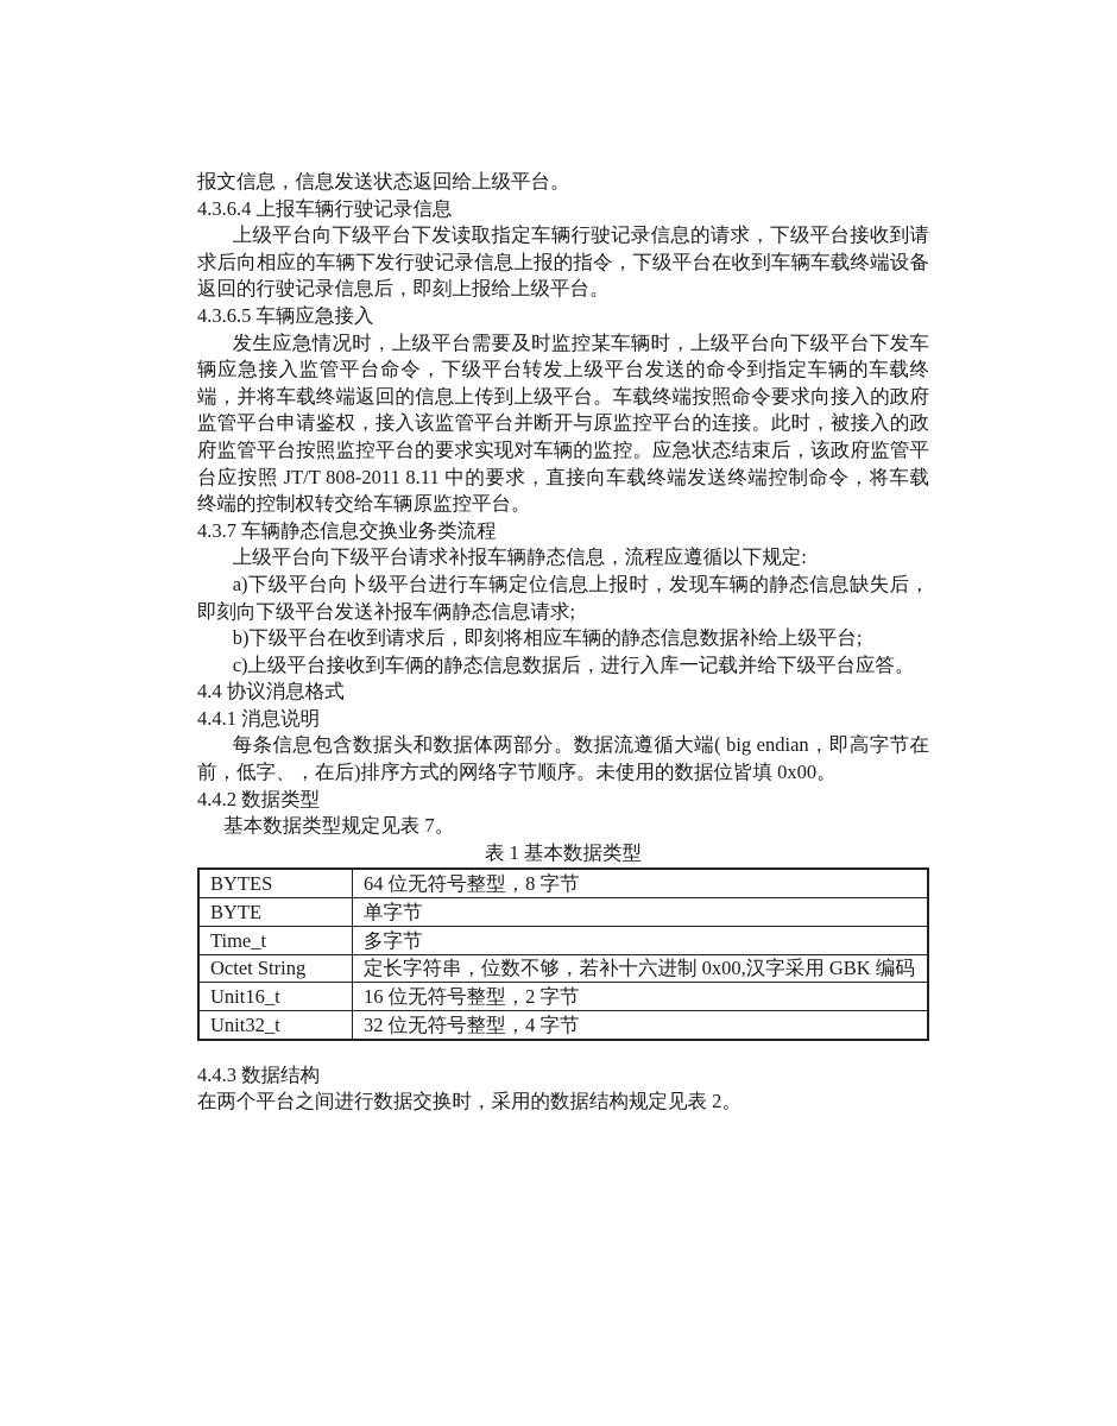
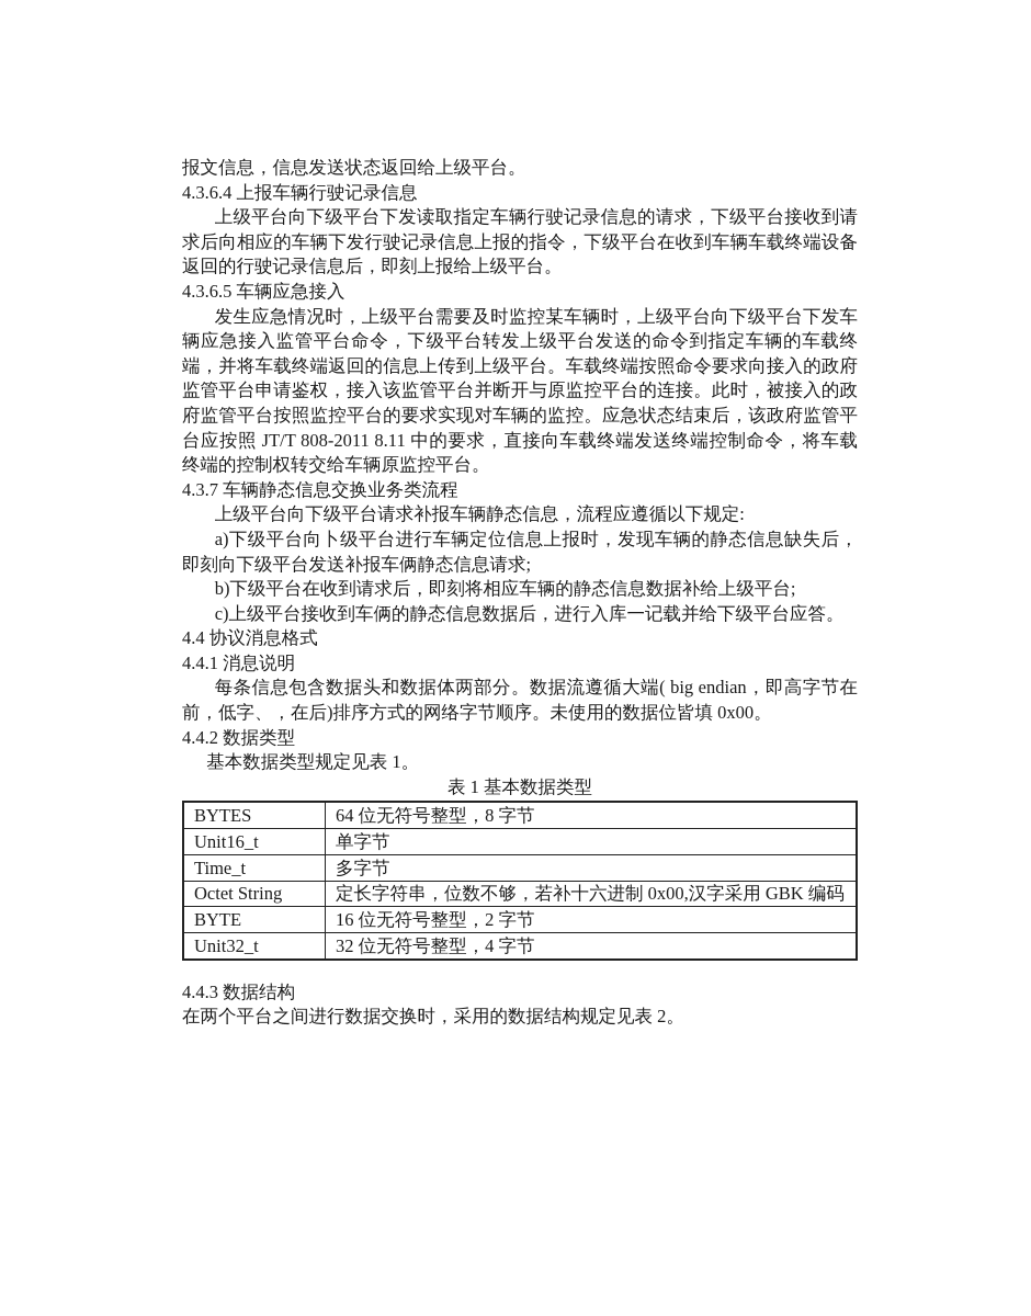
  报文信息，信息发送状态返回给上级平台。
  4.3.6.4 上报车辆行驶记录信息
  上级平台向下级平台下发读取指定车辆行驶记录信息的请求，下级平台接收到请求后向相应的车辆下发行驶记录信息上报的指令，下级平台在收到车辆车载终端设备返回的行驶记录信息后，即刻上报给上级平台。
  4.3.6.5 车辆应急接入
  发生应急情况时，上级平台需要及时监控某车辆时，上级平台向下级平台下发车辆应急接入监管平台命令，下级平台转发上级平台发送的命令到指定车辆的车载终端，并将车载终端返回的信息上传到上级平台。车载终端按照命令要求向接入的政府监管平台申请鉴权，接入该监管平台并断开与原监控平台的连接。此时，被接入的政府监管平台按照监控平台的要求实现对车辆的监控。应急状态结束后，该政府监管平台应按照 JT/T 808-2011 8.11 中的要求，直接向车载终端发送终端控制命令，将车载终端的控制权转交给车辆原监控平台。
  4.3.7 车辆静态信息交换业务类流程
  上级平台向下级平台请求补报车辆静态信息，流程应遵循以下规定:
  a)下级平台向卜级平台进行车辆定位信息上报时，发现车辆的静态信息缺失后，即刻向下级平台发送补报车俩静态信息请求;
  b)下级平台在收到请求后，即刻将相应车辆的静态信息数据补给上级平台;
  c)上级平台接收到车俩的静态信息数据后，进行入库一记载并给下级平台应答。
  4.4 协议消息格式
  4.4.1 消息说明
  每条信息包含数据头和数据体两部分。数据流遵循大端( big endian，即高字节在前，低字、，在后)排序方式的网络字节顺序。未使用的数据位皆填 0x00。
  4.4.2 数据类型
- 基本数据类型规定见表 7。
+ 基本数据类型规定见表 1。
  表 1 基本数据类型
  BYTES	64 位无符号整型，8 字节
- BYTE	单字节
+ Unit16_t	单字节
  Time_t	多字节
  Octet String	定长字符串，位数不够，若补十六进制 0x00,汉字采用 GBK 编码
- Unit16_t	16 位无符号整型，2 字节
+ BYTE	16 位无符号整型，2 字节
  Unit32_t	32 位无符号整型，4 字节
  4.4.3 数据结构
  在两个平台之间进行数据交换时，采用的数据结构规定见表 2。
